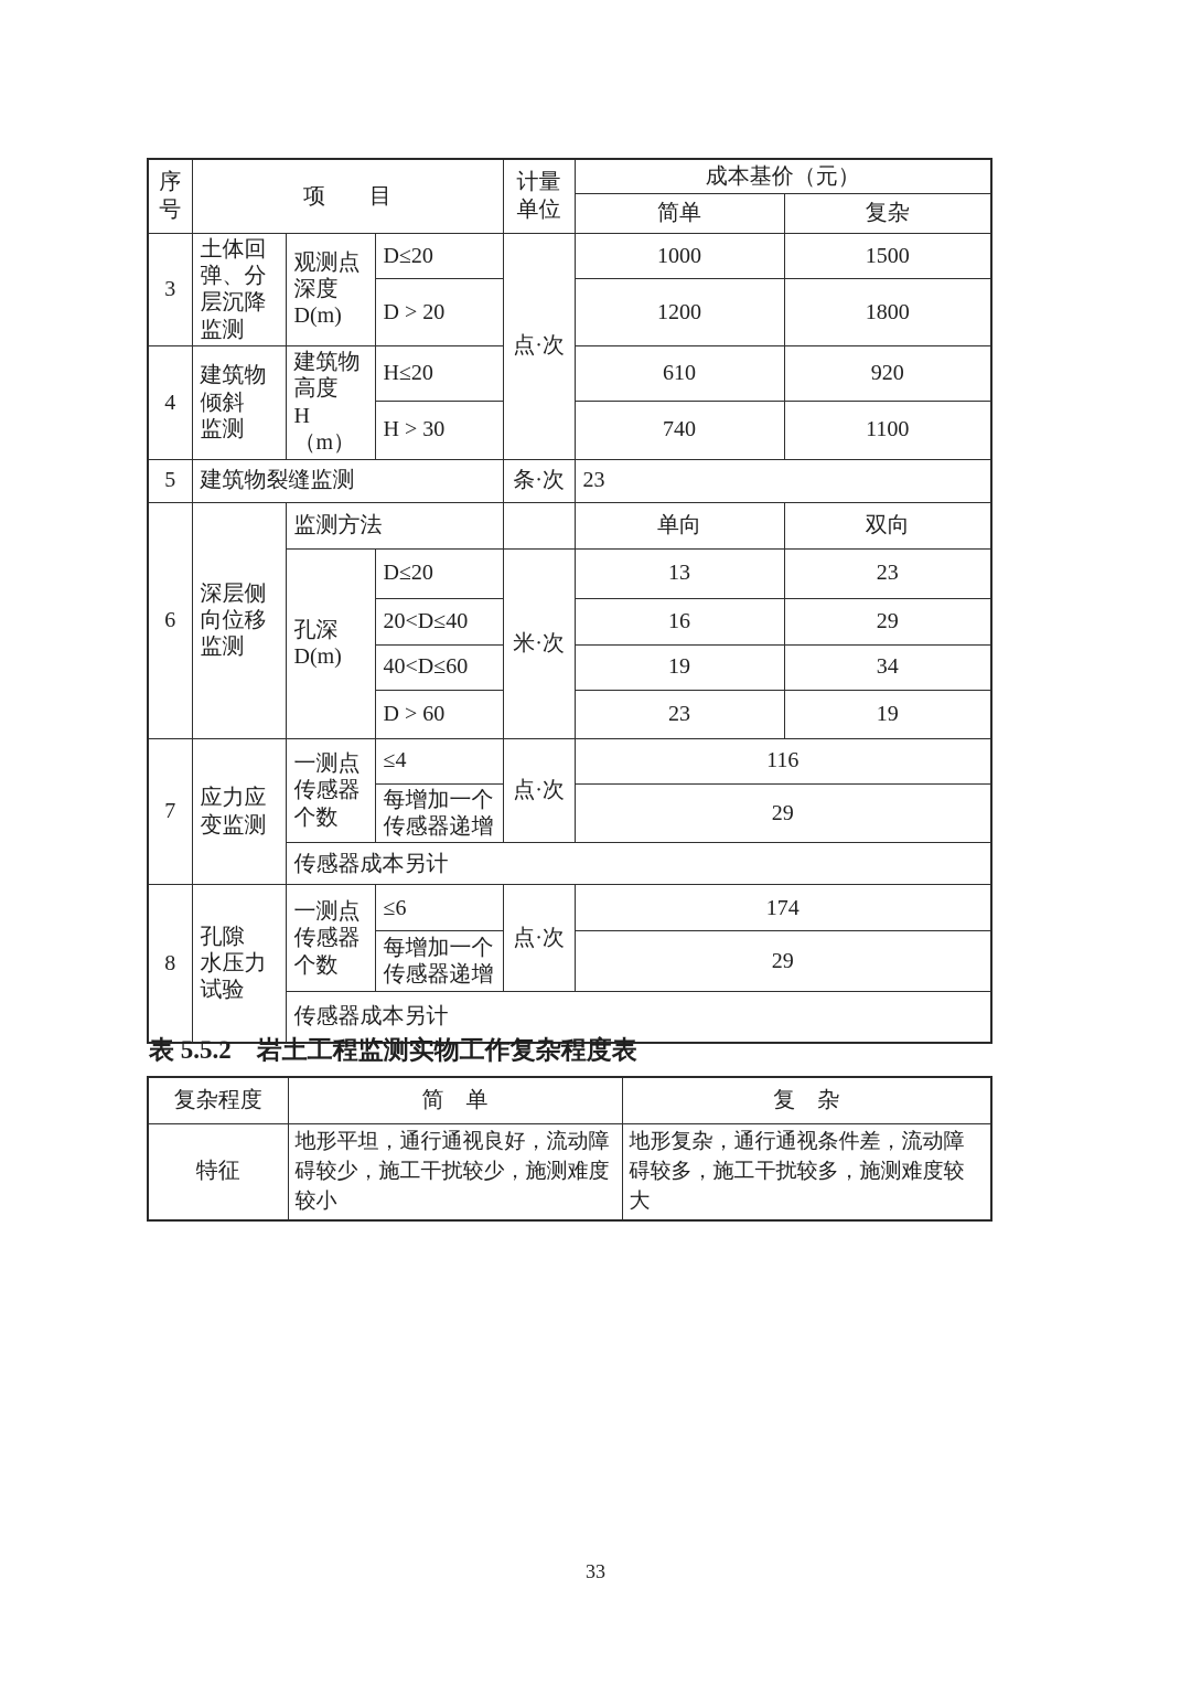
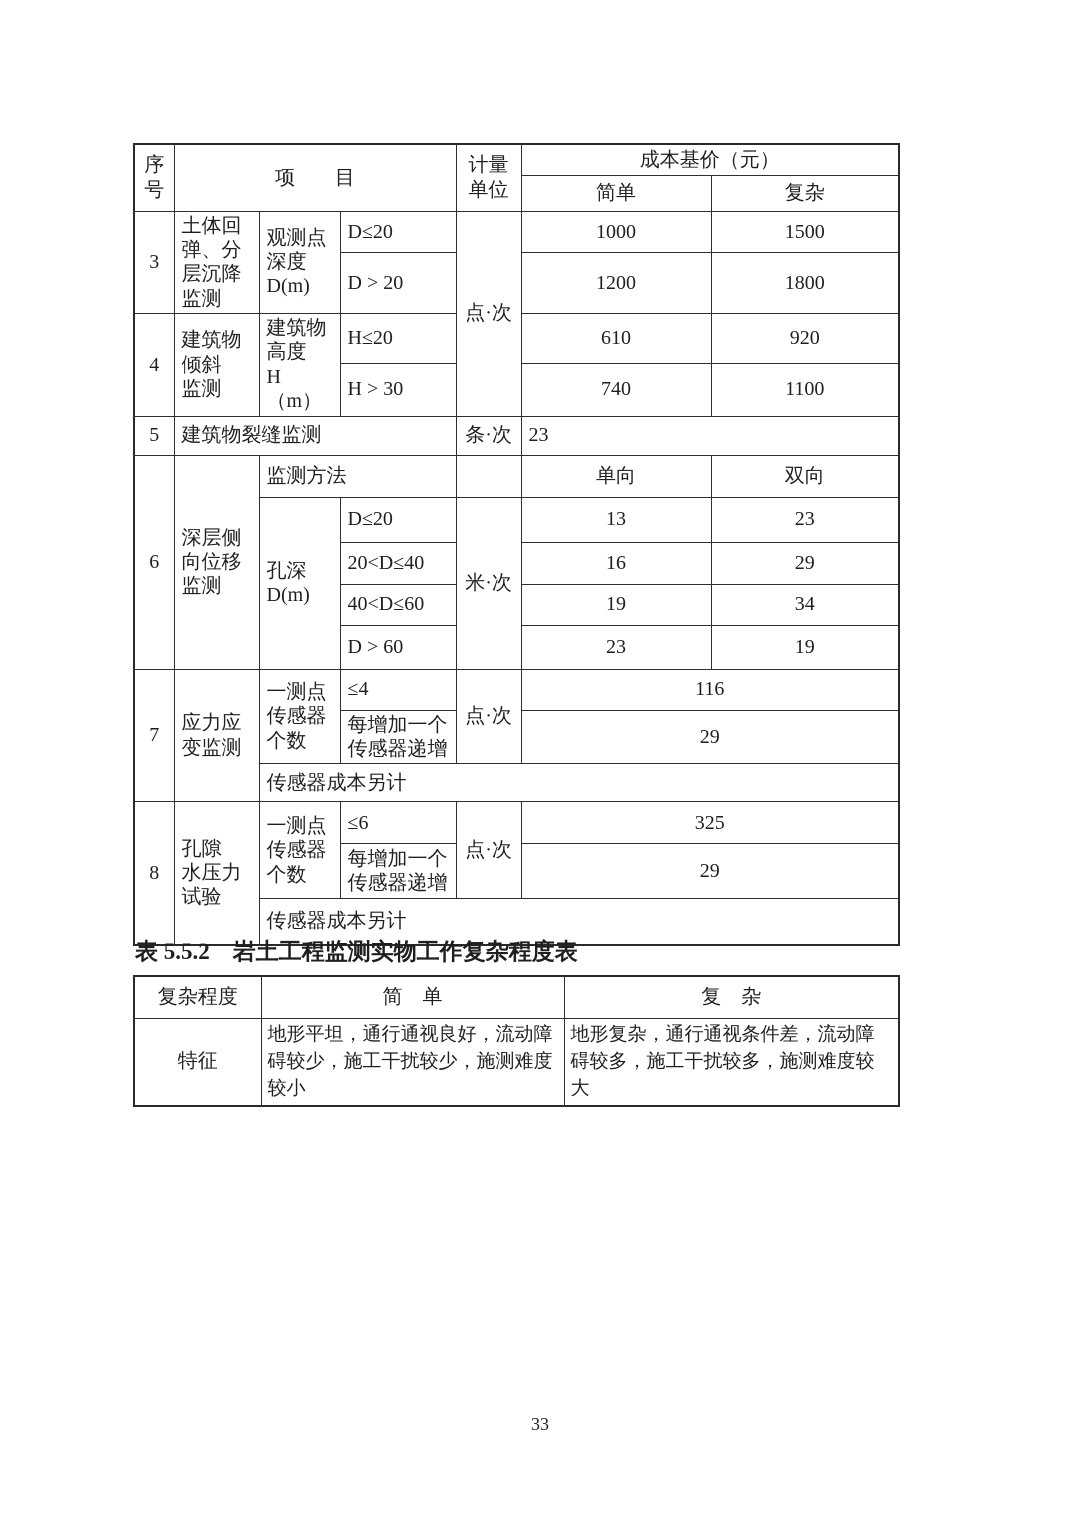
  序 号	项 目	计量 单位	成本基价（元）
  简单	复杂
  3	土体回 弹、分 层沉降 监测	观测点 深度 D(m)	D≤20	点·次	1000	1500
  D > 20	1200	1800
  4	建筑物 倾斜 监测	建筑物 高度 H（m）	H≤20	610	920
  H > 30	740	1100
  5	建筑物裂缝监测	条·次	23
  6	深层侧 向位移 监测	监测方法		单向	双向
  孔深 D(m)	D≤20	米·次	13	23
  20<D≤40	16	29
  40<D≤60	19	34
  D > 60	23	19
  7	应力应 变监测	一测点 传感器 个数	≤4	点·次	116
  每增加一个 传感器递增	29
  传感器成本另计
- 8	孔隙 水压力 试验	一测点 传感器 个数	≤6	点·次	174
+ 8	孔隙 水压力 试验	一测点 传感器 个数	≤6	点·次	325
  每增加一个 传感器递增	29
  传感器成本另计
  表 5.5.2 岩土工程监测实物工作复杂程度表
  复杂程度	简 单	复 杂
  特征	地形平坦，通行通视良好，流动障 碍较少，施工干扰较少，施测难度 较小	地形复杂，通行通视条件差，流动障 碍较多，施工干扰较多，施测难度较 大
  33
